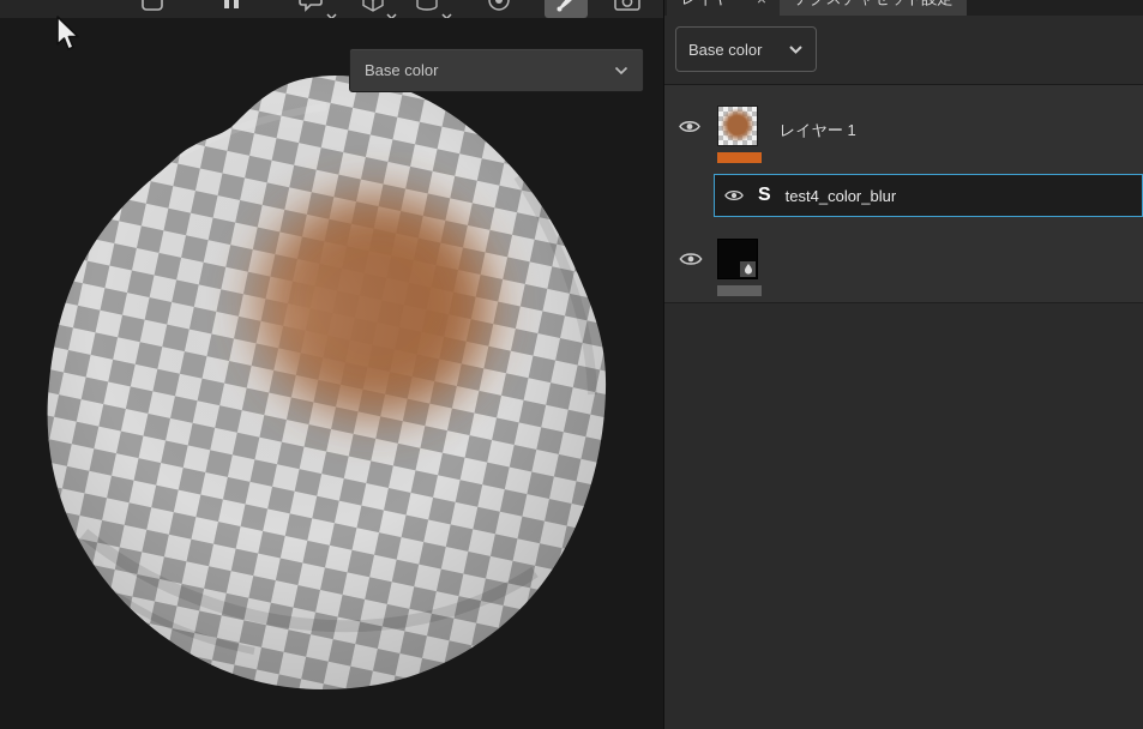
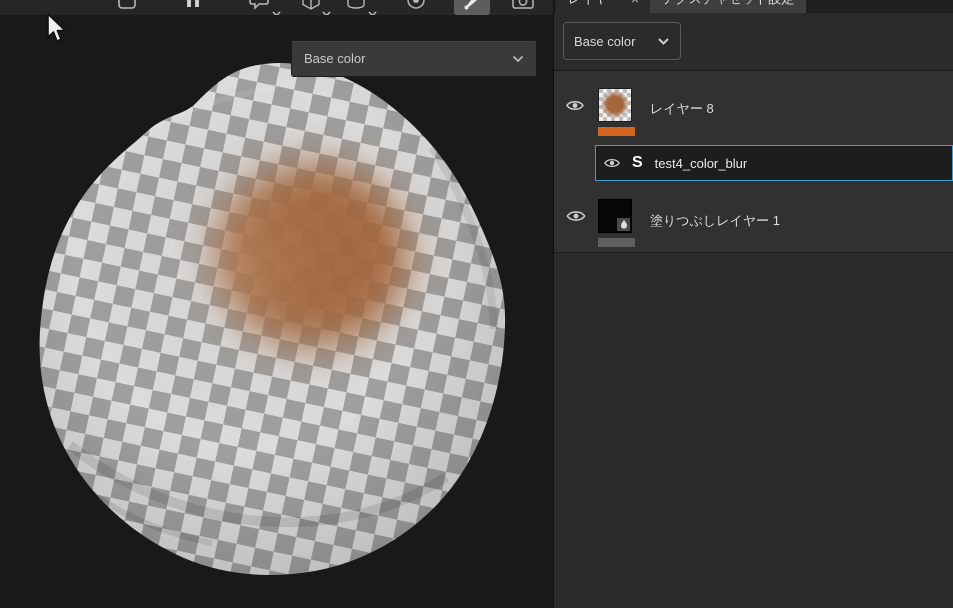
  Base color
  Base color
- レイヤー 1
+ レイヤー 8
  S
  test4_color_blur
+ 塗りつぶしレイヤー 1
